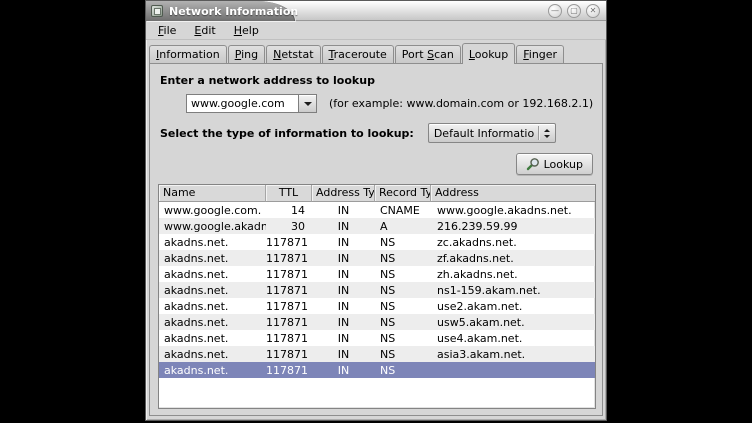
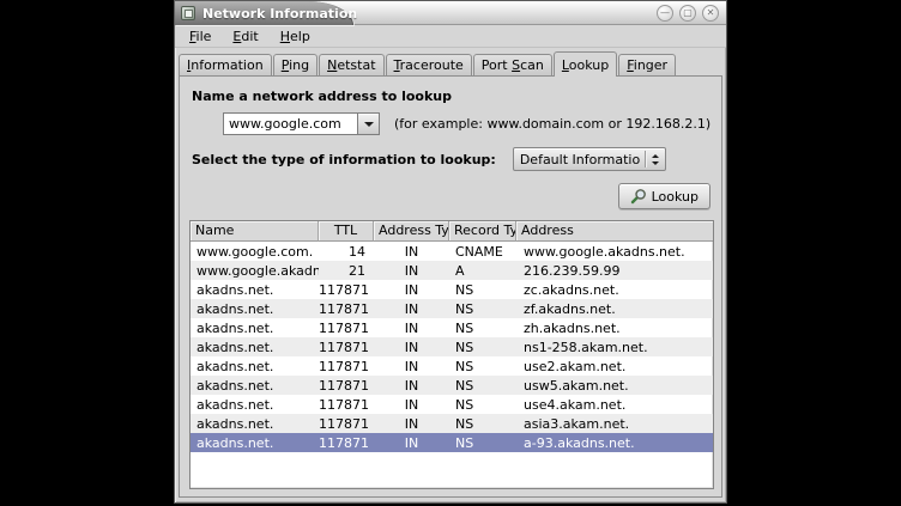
  Network Information
  —
  ▢
  ✕
  File
  Edit
  Help
  Information
  Ping
  Netstat
  Traceroute
  Port Scan
  Lookup
  Finger
- Enter a network address to lookup
+ Name a network address to lookup
  www.google.com
  (for example: www.domain.com or 192.168.2.1)
  Select the type of information to lookup:
  Default Informatio
  Lookup
  Name
  TTL
  Address Ty
  Record Ty
  Address
  www.google.com.
  14
  IN
  CNAME
  www.google.akadns.net.
  www.google.akadn
- 30
+ 21
  IN
  A
  216.239.59.99
  akadns.net.
  117871
  IN
  NS
  zc.akadns.net.
  akadns.net.
  117871
  IN
  NS
  zf.akadns.net.
  akadns.net.
  117871
  IN
  NS
  zh.akadns.net.
  akadns.net.
  117871
  IN
  NS
- ns1-159.akam.net.
+ ns1-258.akam.net.
  akadns.net.
  117871
  IN
  NS
  use2.akam.net.
  akadns.net.
  117871
  IN
  NS
  usw5.akam.net.
  akadns.net.
  117871
  IN
  NS
  use4.akam.net.
  akadns.net.
  117871
  IN
  NS
  asia3.akam.net.
  akadns.net.
  117871
  IN
  NS
+ a-93.akadns.net.
